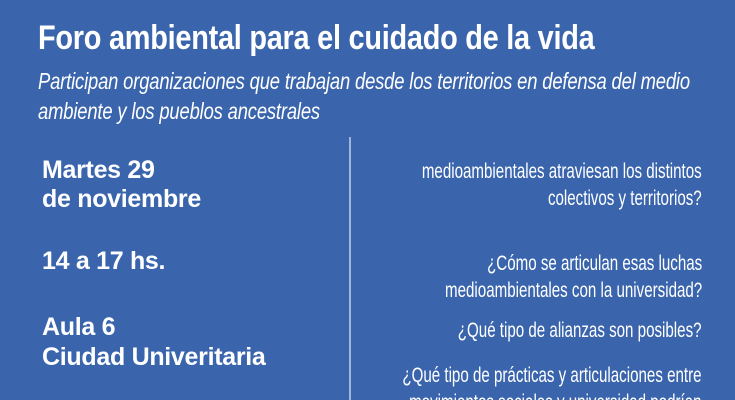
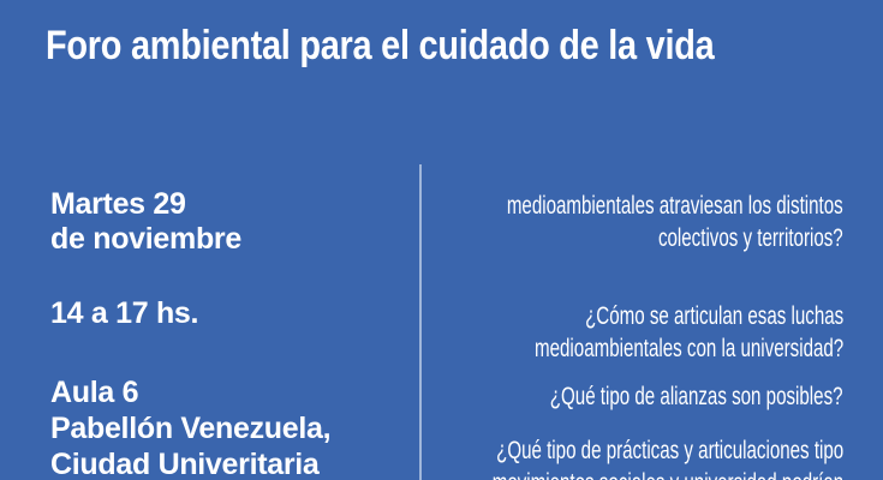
  Foro ambiental para el cuidado de la vida
- Participan organizaciones que trabajan desde los territorios en defensa del medio
- ambiente y los pueblos ancestrales
  Martes 29
  de noviembre
  14 a 17 hs.
  Aula 6
+ Pabellón Venezuela,
  Ciudad Univeritaria
  medioambientales atraviesan los distintos
  colectivos y territorios?
  ¿Cómo se articulan esas luchas
  medioambientales con la universidad?
  ¿Qué tipo de alianzas son posibles?
- ¿Qué tipo de prácticas y articulaciones entre
+ ¿Qué tipo de prácticas y articulaciones tipo
